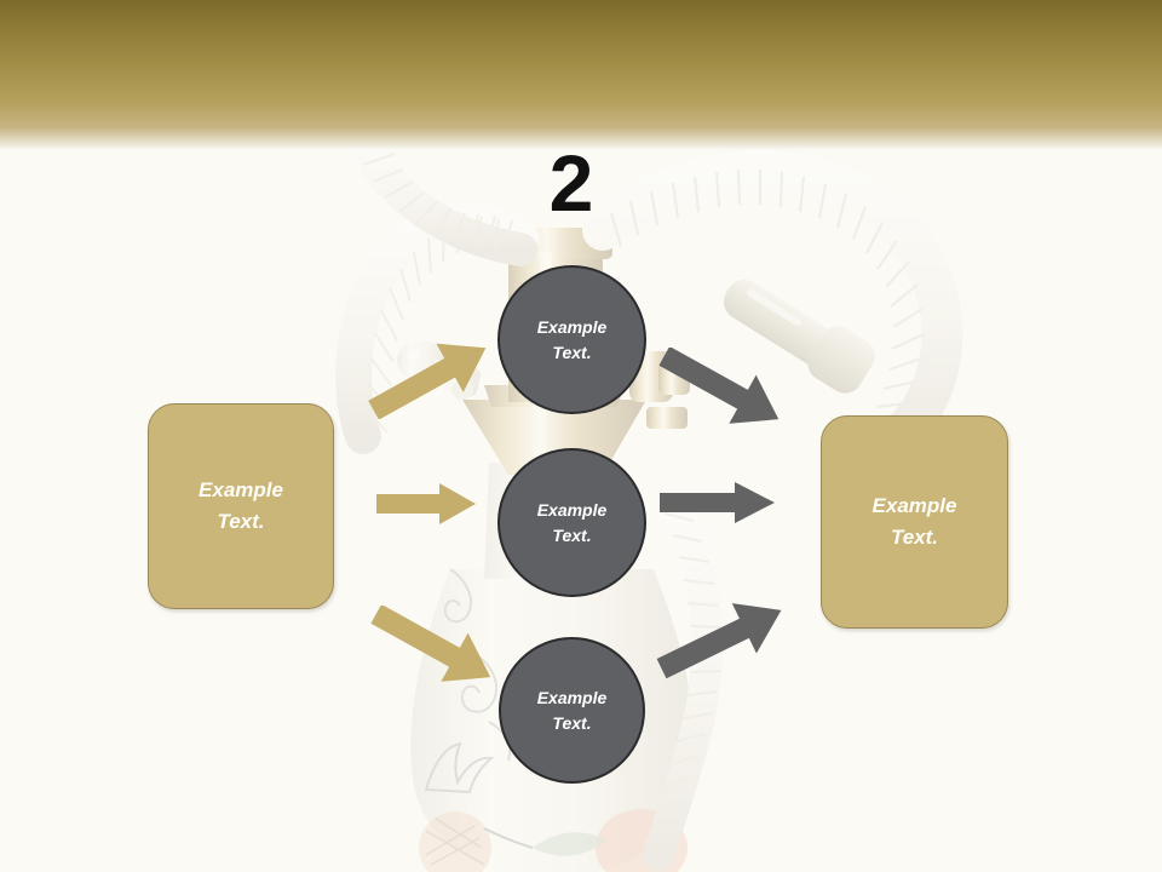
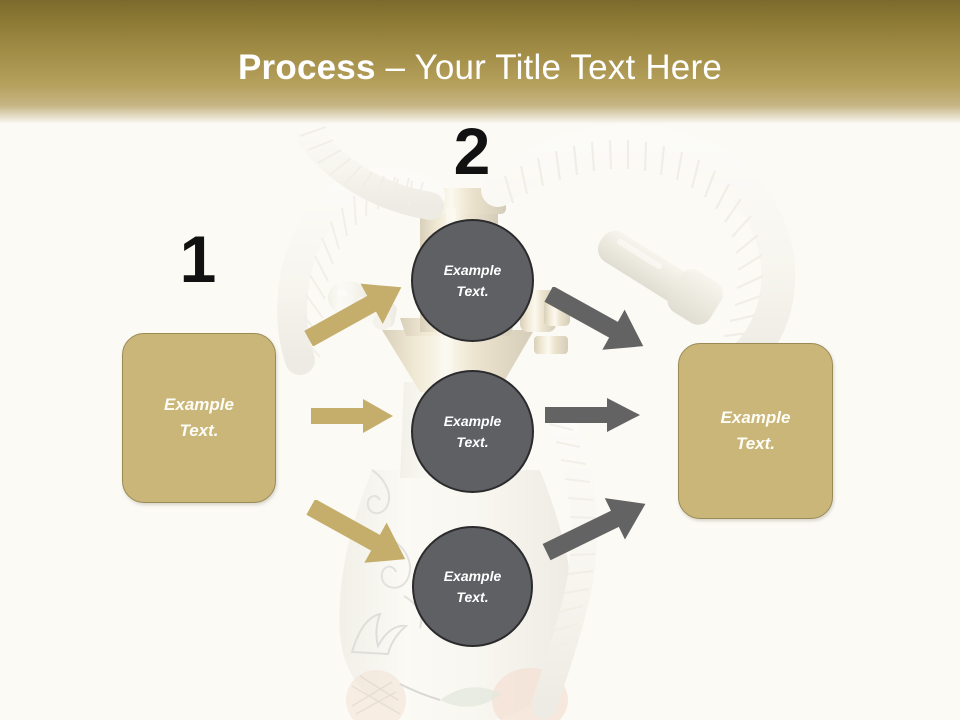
+ Process – Your Title Text Here
+ 1
  2
  Example
  Text.
  Example
  Text.
  Example
  Text.
  Example
  Text.
  Example
  Text.
